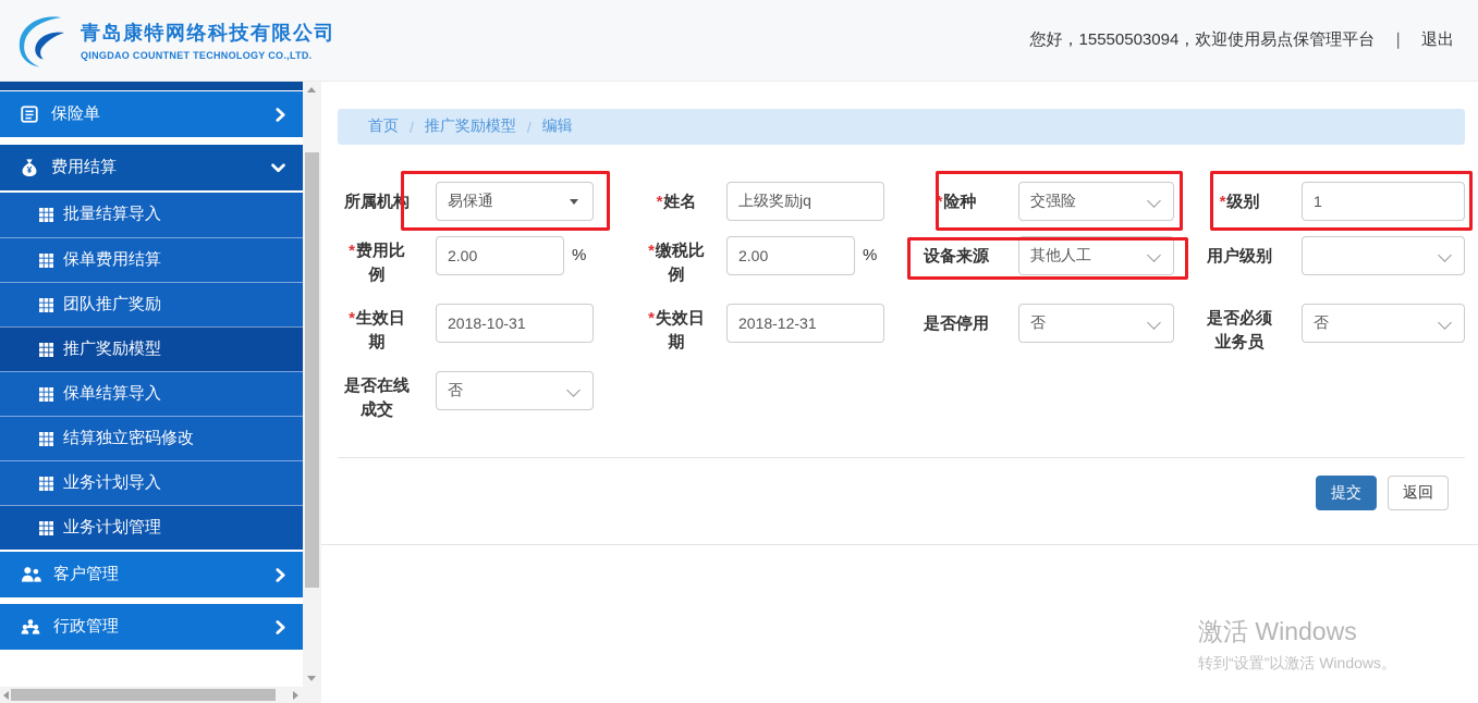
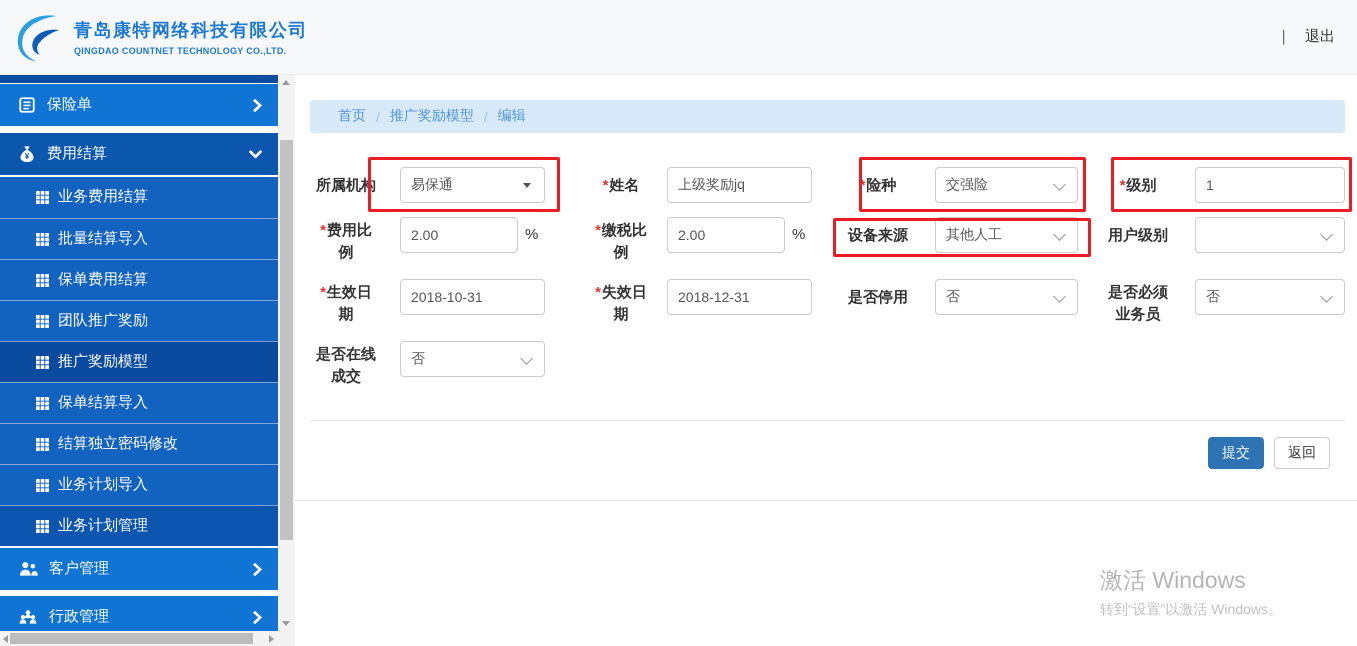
  青岛康特网络科技有限公司
  QINGDAO COUNTNET TECHNOLOGY CO.,LTD.
- 您好，15550503094，欢迎使用易点保管理平台
  ｜
  退出
  保险单
  ¥
  费用结算
+ 业务费用结算
  批量结算导入
  保单费用结算
  团队推广奖励
  推广奖励模型
  保单结算导入
  结算独立密码修改
  业务计划导入
  业务计划管理
  客户管理
  行政管理
  首页
  /
  推广奖励模型
  /
  编辑
  所属机构
  易保通
  *姓名
  上级奖励jq
  *险种
  交强险
  *级别
  1
  *费用比
  例
  2.00
  %
  *缴税比
  例
  2.00
  %
  设备来源
  其他人工
  用户级别
  *生效日
  期
  2018-10-31
  *失效日
  期
  2018-12-31
  是否停用
  否
  是否必须
  业务员
  否
  是否在线
  成交
  否
  提交
  返回
  激活 Windows
  转到“设置”以激活 Windows。
